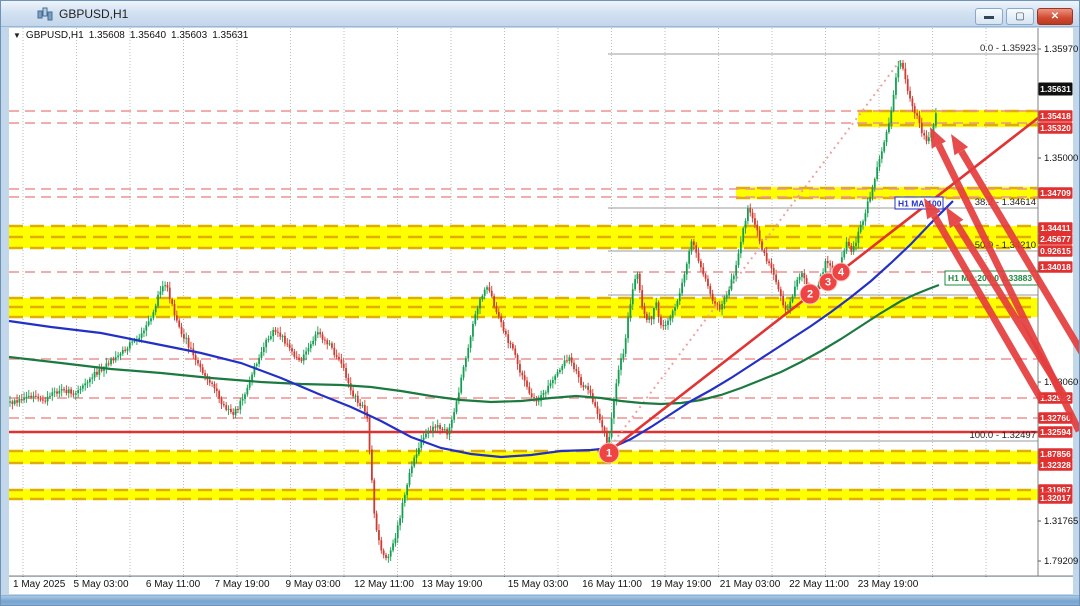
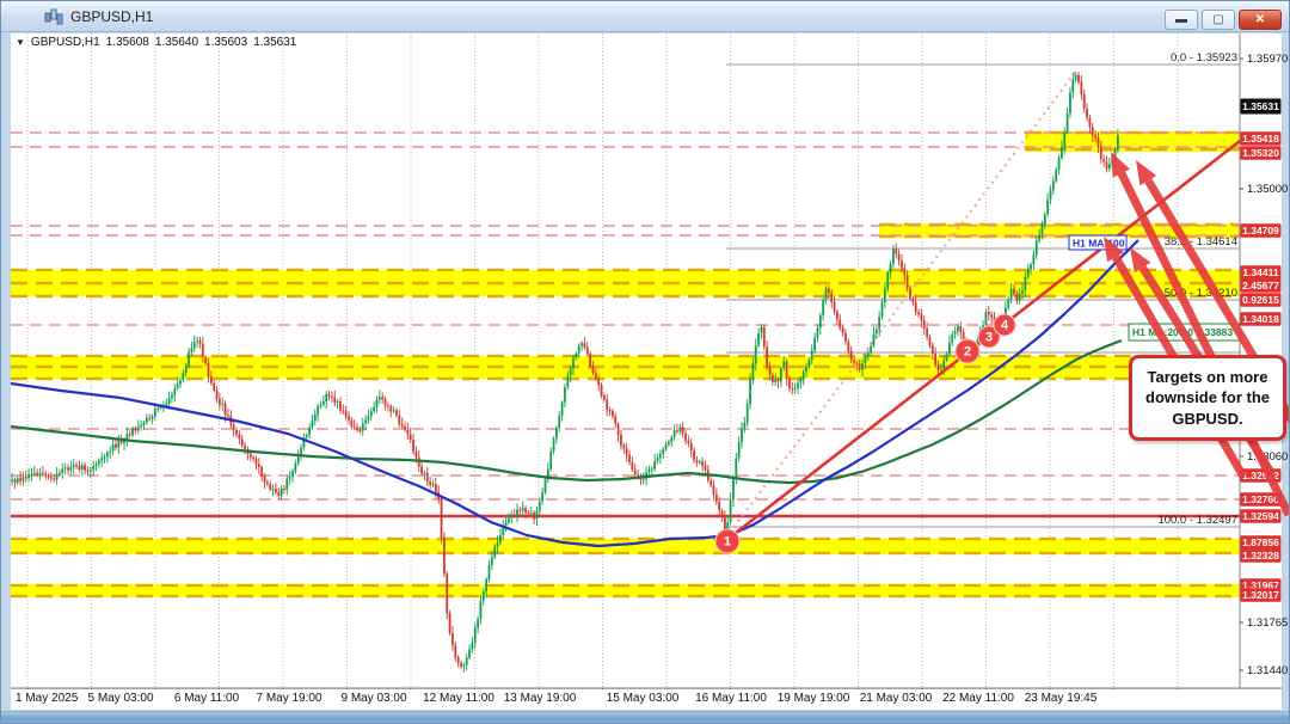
  GBPUSD,H1
  ▬
  ▢
  ✕
  0.0 - 1.35923
  38. - 1.34614
  50 - 1.3210
  100.0 - 1.32497
  1.35970
  1.35000
  1.060
  1.31765
- 1.79209
+ 1.31440
  1.35418
  1.35320
  1.34709
  1.34411
  2.45677
  0.92615
  1.34018
  1.32760
  1.32594
  1.87856
  1.32328
  1.31967
  1.32017
  1.35631
  H1 M:20033883
  H1 MA00
  1
  2
  3
  4
  ▼
  GBPUSD,H1
  1.35608
  1.35640
  1.35603
  1.35631
+ Targets on more downside for the GBPUSD.
  1 May 2025
  5 May 03:00
  6 May 11:00
  7 May 19:00
  9 May 03:00
  12 May 11:00
  13 May 19:00
  15 May 03:00
  16 May 11:00
  19 May 19:00
  21 May 03:00
  22 May 11:00
- 23 May 19:00
+ 23 May 19:45
